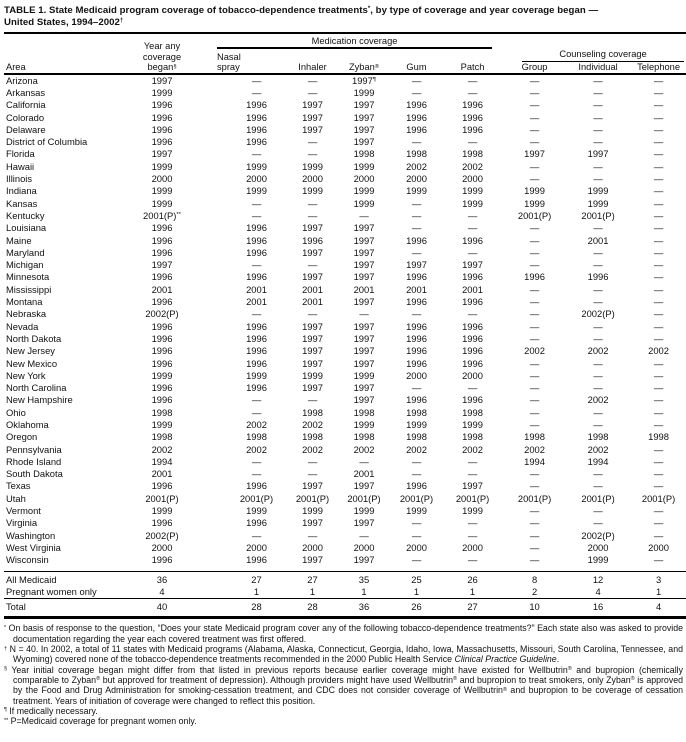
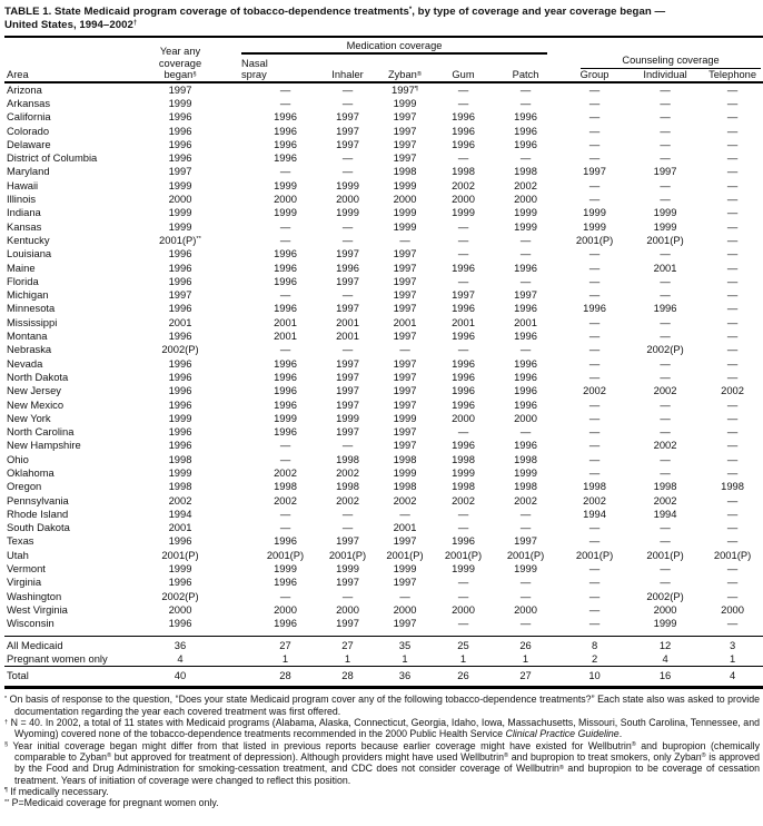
  TABLE 1. State Medicaid program coverage of tobacco-dependence treatments , by type of coverage and year coverage began —
  United States, 1994–2002
  Area	Year anycoveragebegan	Medication coverage
  Nasalspray	Inhaler	Zyban	Gum	Patch	Counseling coverage
  Group	Individual	Telephone
  Arizona	1997	—	—	1997	—	—	—	—	—
  Arkansas	1999	—	—	1999	—	—	—	—	—
  California	1996	1996	1997	1997	1996	1996	—	—	—
  Colorado	1996	1996	1997	1997	1996	1996	—	—	—
  Delaware	1996	1996	1997	1997	1996	1996	—	—	—
  District of Columbia	1996	1996	—	1997	—	—	—	—	—
- Florida	1997	—	—	1998	1998	1998	1997	1997	—
+ Maryland	1997	—	—	1998	1998	1998	1997	1997	—
  Hawaii	1999	1999	1999	1999	2002	2002	—	—	—
  Illinois	2000	2000	2000	2000	2000	2000	—	—	—
  Indiana	1999	1999	1999	1999	1999	1999	1999	1999	—
  Kansas	1999	—	—	1999	—	1999	1999	1999	—
  Kentucky	2001(P)	—	—	—	—	—	2001(P)	2001(P)	—
  Louisiana	1996	1996	1997	1997	—	—	—	—	—
  Maine	1996	1996	1996	1997	1996	1996	—	2001	—
- Maryland	1996	1996	1997	1997	—	—	—	—	—
+ Florida	1996	1996	1997	1997	—	—	—	—	—
  Michigan	1997	—	—	1997	1997	1997	—	—	—
  Minnesota	1996	1996	1997	1997	1996	1996	1996	1996	—
  Mississippi	2001	2001	2001	2001	2001	2001	—	—	—
  Montana	1996	2001	2001	1997	1996	1996	—	—	—
  Nebraska	2002(P)	—	—	—	—	—	—	2002(P)	—
  Nevada	1996	1996	1997	1997	1996	1996	—	—	—
  North Dakota	1996	1996	1997	1997	1996	1996	—	—	—
  New Jersey	1996	1996	1997	1997	1996	1996	2002	2002	2002
  New Mexico	1996	1996	1997	1997	1996	1996	—	—	—
  New York	1999	1999	1999	1999	2000	2000	—	—	—
  North Carolina	1996	1996	1997	1997	—	—	—	—	—
  New Hampshire	1996	—	—	1997	1996	1996	—	2002	—
  Ohio	1998	—	1998	1998	1998	1998	—	—	—
  Oklahoma	1999	2002	2002	1999	1999	1999	—	—	—
  Oregon	1998	1998	1998	1998	1998	1998	1998	1998	1998
  Pennsylvania	2002	2002	2002	2002	2002	2002	2002	2002	—
  Rhode Island	1994	—	—	—	—	—	1994	1994	—
  South Dakota	2001	—	—	2001	—	—	—	—	—
  Texas	1996	1996	1997	1997	1996	1997	—	—	—
  Utah	2001(P)	2001(P)	2001(P)	2001(P)	2001(P)	2001(P)	2001(P)	2001(P)	2001(P)
  Vermont	1999	1999	1999	1999	1999	1999	—	—	—
  Virginia	1996	1996	1997	1997	—	—	—	—	—
  Washington	2002(P)	—	—	—	—	—	—	2002(P)	—
  West Virginia	2000	2000	2000	2000	2000	2000	—	2000	2000
  Wisconsin	1996	1996	1997	1997	—	—	—	1999	—
  All Medicaid	36	27	27	35	25	26	8	12	3
  Pregnant women only	4	1	1	1	1	1	2	4	1
  Total	40	28	28	36	26	27	10	16	4
  On basis of response to the question, “Does your state Medicaid program cover any of the following tobacco-dependence treatments?” Each state also was asked to provide documentation regarding the year each covered treatment was first offered.
  N = 40. In 2002, a total of 11 states with Medicaid programs (Alabama, Alaska, Connecticut, Georgia, Idaho, Iowa, Massachusetts, Missouri, South Carolina, Tennessee, and Wyoming) covered none of the tobacco-dependence treatments recommended in the 2000 Public Health Service Clinical Practice Guideline.
  Year initial coverage began might differ from that listed in previous reports because earlier coverage might have existed for Wellbutrin and bupropion (chemically comparable to Zyban but approved for treatment of depression). Although providers might have used Wellbutrin and bupropion to treat smokers, only Zyban is approved by the Food and Drug Administration for smoking-cessation treatment, and CDC does not consider coverage of Wellbutrin and bupropion to be coverage of cessation treatment. Years of initiation of coverage were changed to reflect this position.
  If medically necessary.
  P=Medicaid coverage for pregnant women only.
